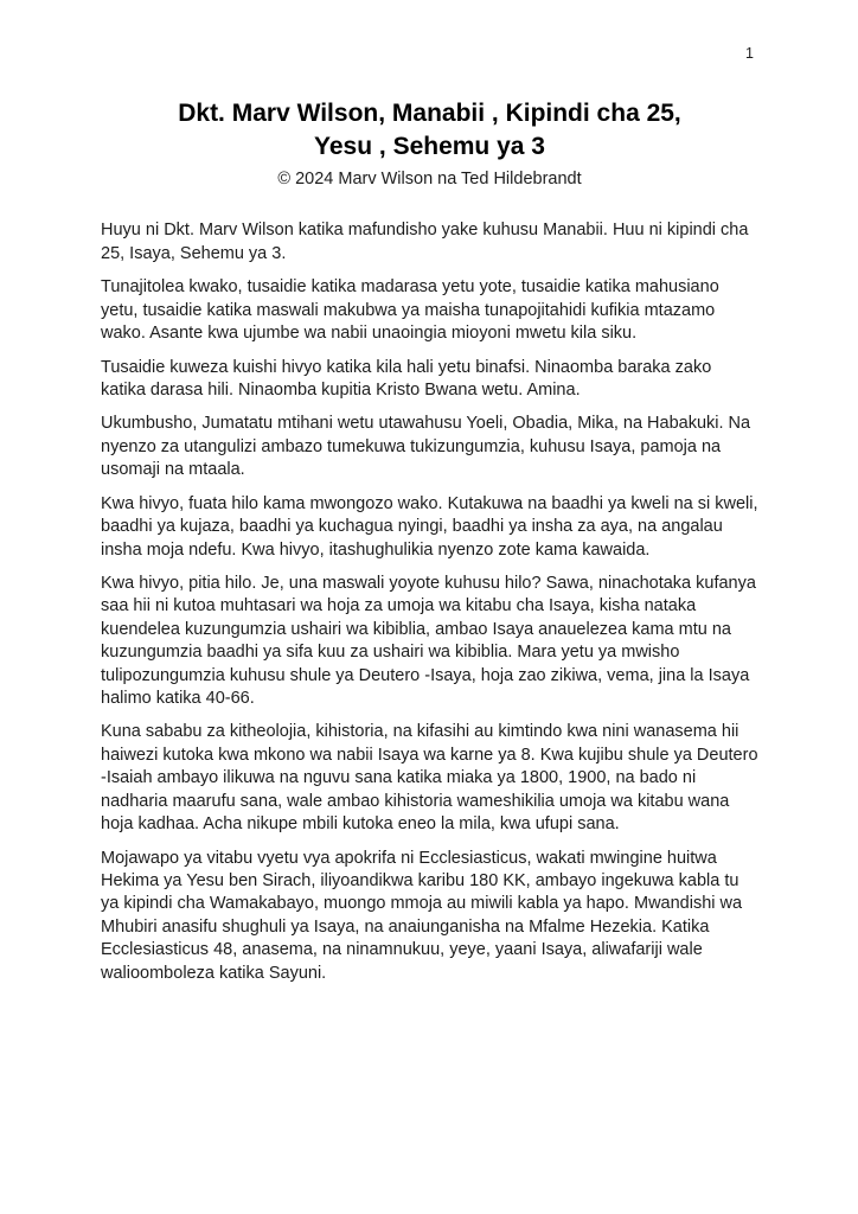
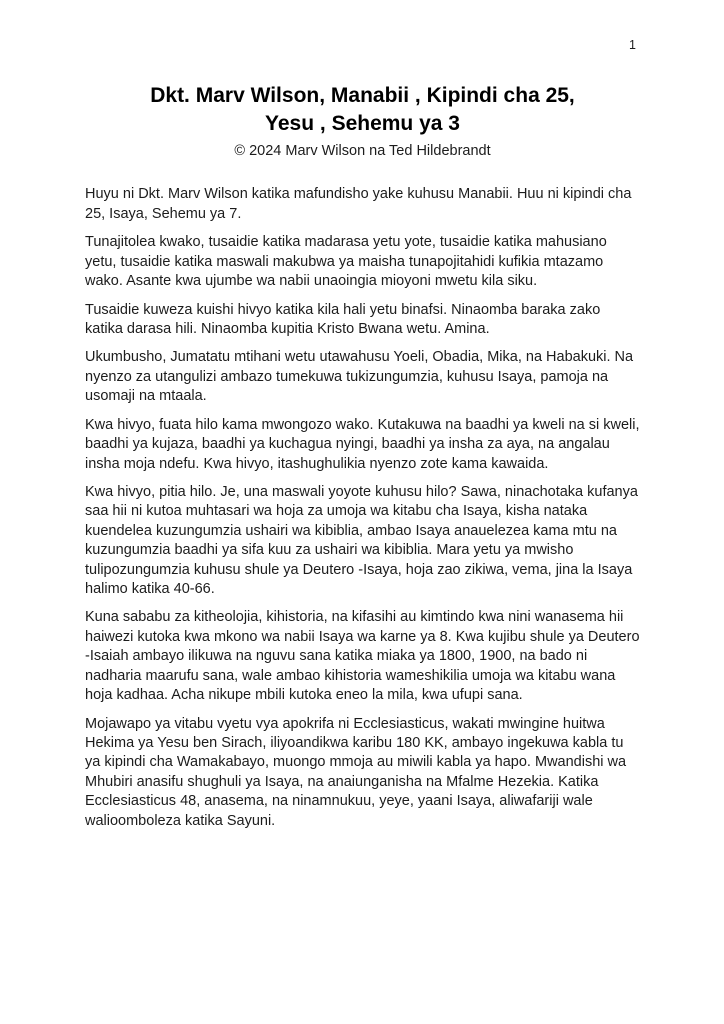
  1
  Dkt. Marv Wilson, Manabii , Kipindi cha 25,
  Yesu , Sehemu ya 3
  © 2024 Marv Wilson na Ted Hildebrandt
- Huyu ni Dkt. Marv Wilson katika mafundisho yake kuhusu Manabii. Huu ni kipindi cha 25, Isaya, Sehemu ya 3.
+ Huyu ni Dkt. Marv Wilson katika mafundisho yake kuhusu Manabii. Huu ni kipindi cha 25, Isaya, Sehemu ya 7.
  Tunajitolea kwako, tusaidie katika madarasa yetu yote, tusaidie katika mahusiano yetu, tusaidie katika maswali makubwa ya maisha tunapojitahidi kufikia mtazamo wako. Asante kwa ujumbe wa nabii unaoingia mioyoni mwetu kila siku.
  Tusaidie kuweza kuishi hivyo katika kila hali yetu binafsi. Ninaomba baraka zako katika darasa hili. Ninaomba kupitia Kristo Bwana wetu. Amina.
  Ukumbusho, Jumatatu mtihani wetu utawahusu Yoeli, Obadia, Mika, na Habakuki. Na nyenzo za utangulizi ambazo tumekuwa tukizungumzia, kuhusu Isaya, pamoja na usomaji na mtaala.
  Kwa hivyo, fuata hilo kama mwongozo wako. Kutakuwa na baadhi ya kweli na si kweli, baadhi ya kujaza, baadhi ya kuchagua nyingi, baadhi ya insha za aya, na angalau insha moja ndefu. Kwa hivyo, itashughulikia nyenzo zote kama kawaida.
  Kwa hivyo, pitia hilo. Je, una maswali yoyote kuhusu hilo? Sawa, ninachotaka kufanya saa hii ni kutoa muhtasari wa hoja za umoja wa kitabu cha Isaya, kisha nataka kuendelea kuzungumzia ushairi wa kibiblia, ambao Isaya anauelezea kama mtu na kuzungumzia baadhi ya sifa kuu za ushairi wa kibiblia. Mara yetu ya mwisho tulipozungumzia kuhusu shule ya Deutero -Isaya, hoja zao zikiwa, vema, jina la Isaya halimo katika 40-66.
  Kuna sababu za kitheolojia, kihistoria, na kifasihi au kimtindo kwa nini wanasema hii haiwezi kutoka kwa mkono wa nabii Isaya wa karne ya 8. Kwa kujibu shule ya Deutero -Isaiah ambayo ilikuwa na nguvu sana katika miaka ya 1800, 1900, na bado ni nadharia maarufu sana, wale ambao kihistoria wameshikilia umoja wa kitabu wana hoja kadhaa. Acha nikupe mbili kutoka eneo la mila, kwa ufupi sana.
  Mojawapo ya vitabu vyetu vya apokrifa ni Ecclesiasticus, wakati mwingine huitwa Hekima ya Yesu ben Sirach, iliyoandikwa karibu 180 KK, ambayo ingekuwa kabla tu ya kipindi cha Wamakabayo, muongo mmoja au miwili kabla ya hapo. Mwandishi wa Mhubiri anasifu shughuli ya Isaya, na anaiunganisha na Mfalme Hezekia. Katika Ecclesiasticus 48, anasema, na ninamnukuu, yeye, yaani Isaya, aliwafariji wale walioomboleza katika Sayuni.
